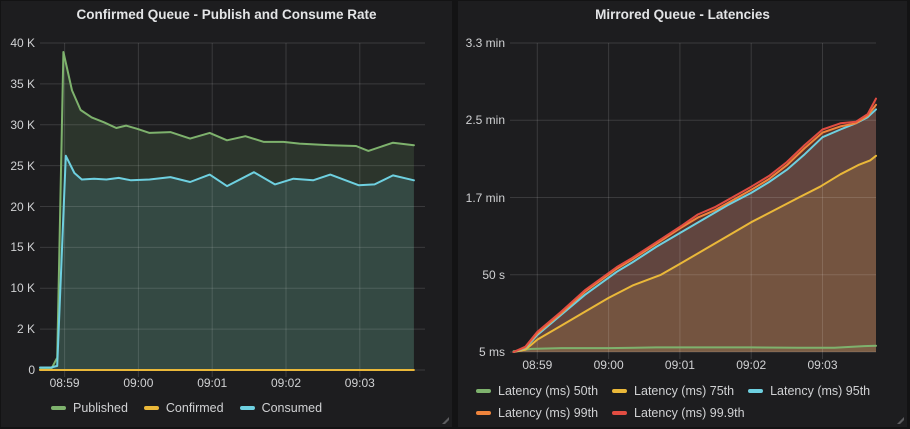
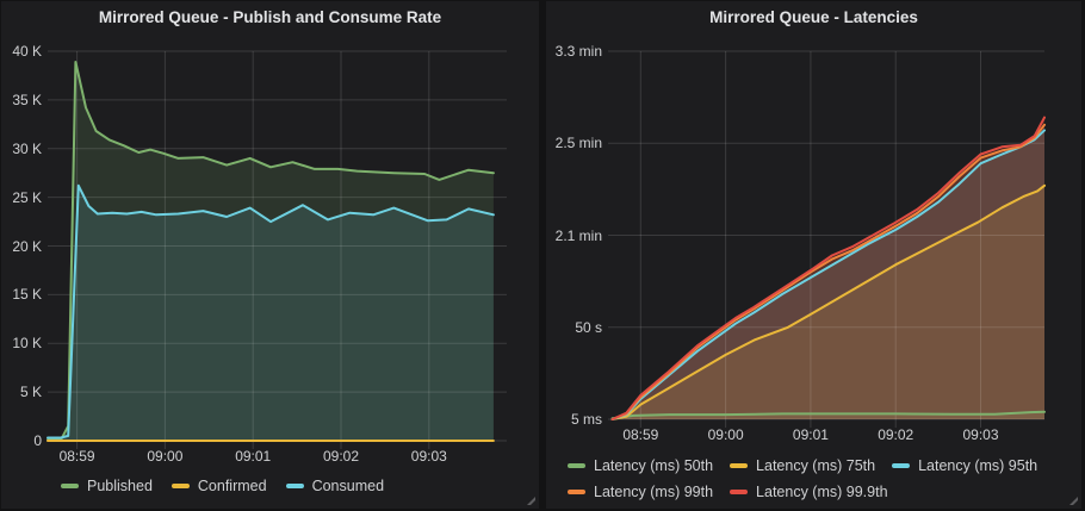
- Confirmed Queue - Publish and Consume Rate
+ Mirrored Queue - Publish and Consume Rate
  40 K
  35 K
  30 K
  25 K
  20 K
  15 K
  10 K
- 2 K
+ 5 K
  0
  08:59
  09:00
  09:01
  09:02
  09:03
  Published
  Confirmed
  Consumed
  Mirrored Queue - Latencies
  3.3 min
  2.5 min
- 1.7 min
+ 2.1 min
  50 s
  5 ms
  08:59
  09:00
  09:01
  09:02
  09:03
  Latency (ms) 50th
  Latency (ms) 75th
  Latency (ms) 95th
  Latency (ms) 99th
  Latency (ms) 99.9th
